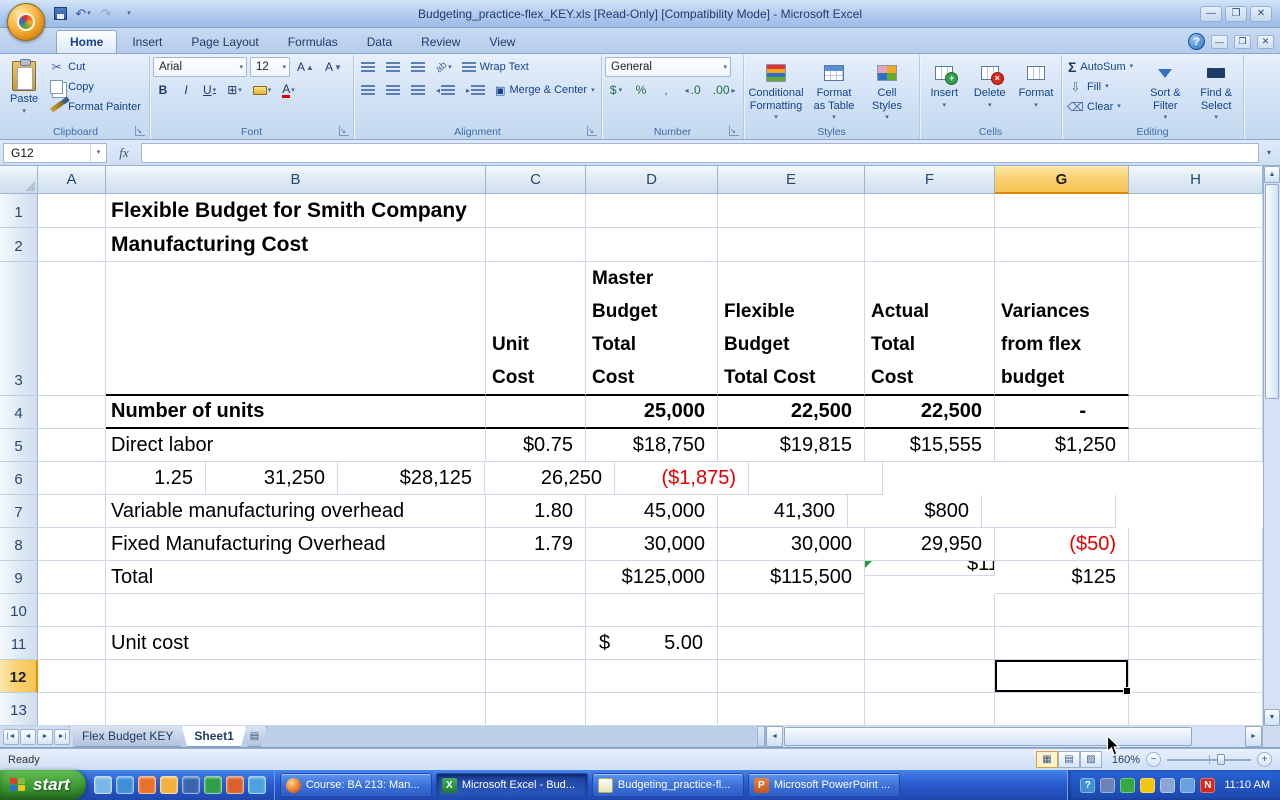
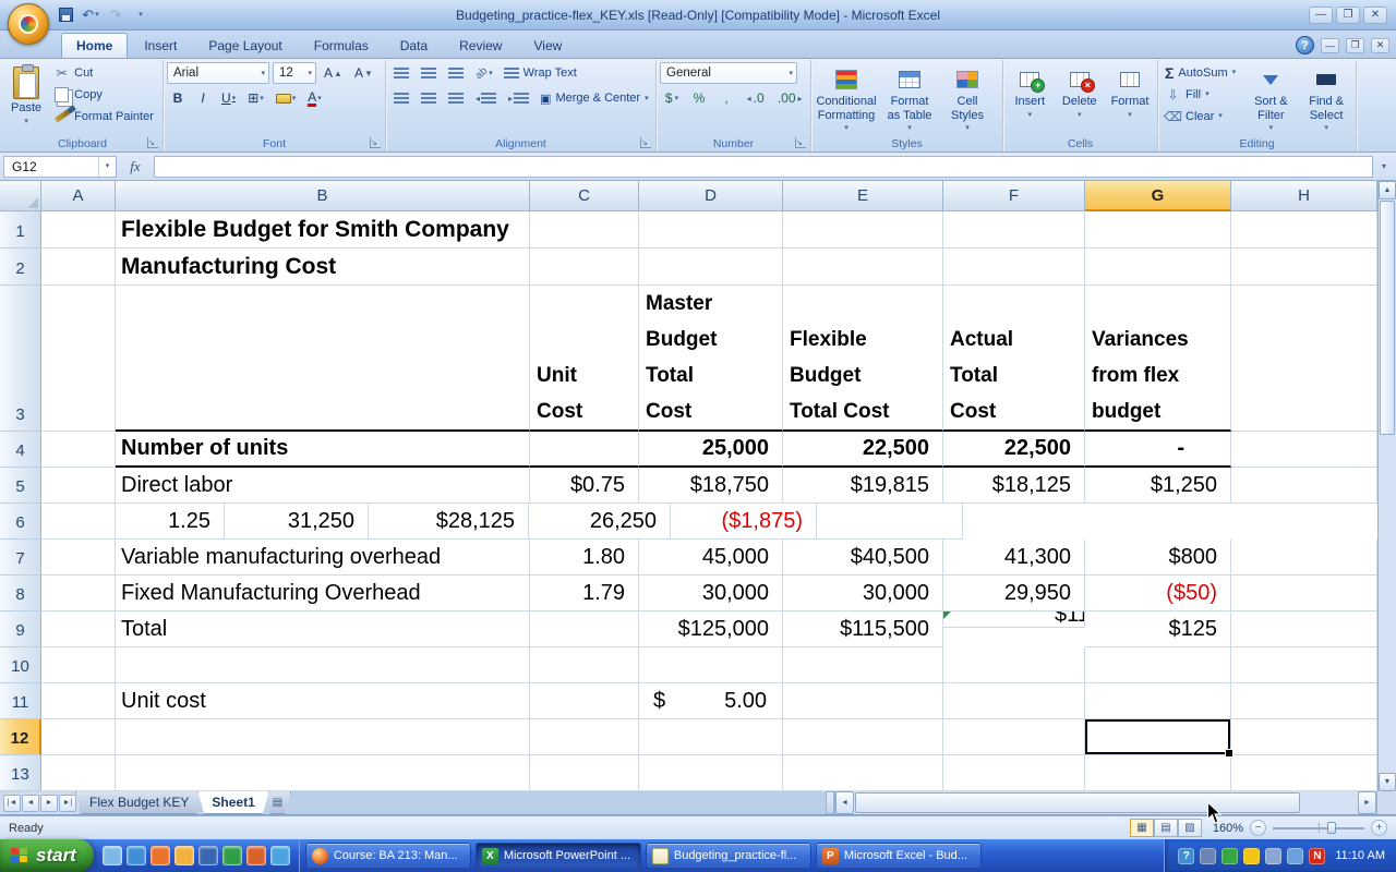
  ↶
  ↷
  Budgeting_practice-flex_KEY.xls [Read-Only] [Compatibility Mode] - Microsoft Excel
  —
  ❐
  ✕
  Home
  Insert
  Page Layout
  Formulas
  Data
  Review
  View
  ?
  —
  ❐
  ✕
  Paste
  ✂
  Cut
  Copy
  Format Painter
  Clipboard
  Arial
  12
  A
  ▲
  A
  ▼
  B
  I
  U
  ⊞
  A
  Font
  Wrap Text
  ◂
  ▸
  ▣
  Merge & Center
  Alignment
  General
  $
  %
  ,
  ◂
  .0
  .00
  ▸
  Number
  Conditional Formatting
  Format as Table
  Cell Styles
  Styles
  Insert
  Delete
  Format
  Cells
  Σ
  AutoSum
  ⇩
  Fill
  ⌫
  Clear
  Sort & Filter
  Find & Select
  Editing
  G12
  fx
  ▾
  A
  B
  C
  D
  E
  F
  G
  H
  1
  Flexible Budget for Smith Company
  2
  Manufacturing Cost
  3
  Unit
  Cost
  Master
  Budget
  Total
  Cost
  Flexible
  Budget
  Total Cost
  Actual
  Total
  Cost
  Variances
  from flex
  budget
  4
  Number of units
  25,000
  22,500
  22,500
  -
  5
  Direct labor
  $0.75
  $18,750
  $19,815
- $15,555
+ $18,125
  $1,250
  6
  1.25
  31,250
  $28,125
  26,250
  ($1,875)
  7
  Variable manufacturing overhead
  1.80
  45,000
+ $40,500
  41,300
  $800
  8
  Fixed Manufacturing Overhead
  1.79
  30,000
  30,000
  29,950
  ($50)
  9
  Total
  $125,000
  $115,500
  $125
  10
  11
  Unit cost
  $
  5.00
  12
  13
  Flex Budget KEY
  Sheet1
  ▤
  Ready
  ▦
  ▤
  ▨
  160%
  −
  +
  start
  Course: BA 213: Man...
- Microsoft Excel - Bud...
+ Microsoft PowerPoint ...
  Budgeting_practice-fl...
- Microsoft PowerPoint ...
+ Microsoft Excel - Bud...
  ?
  N
  11:10 AM
